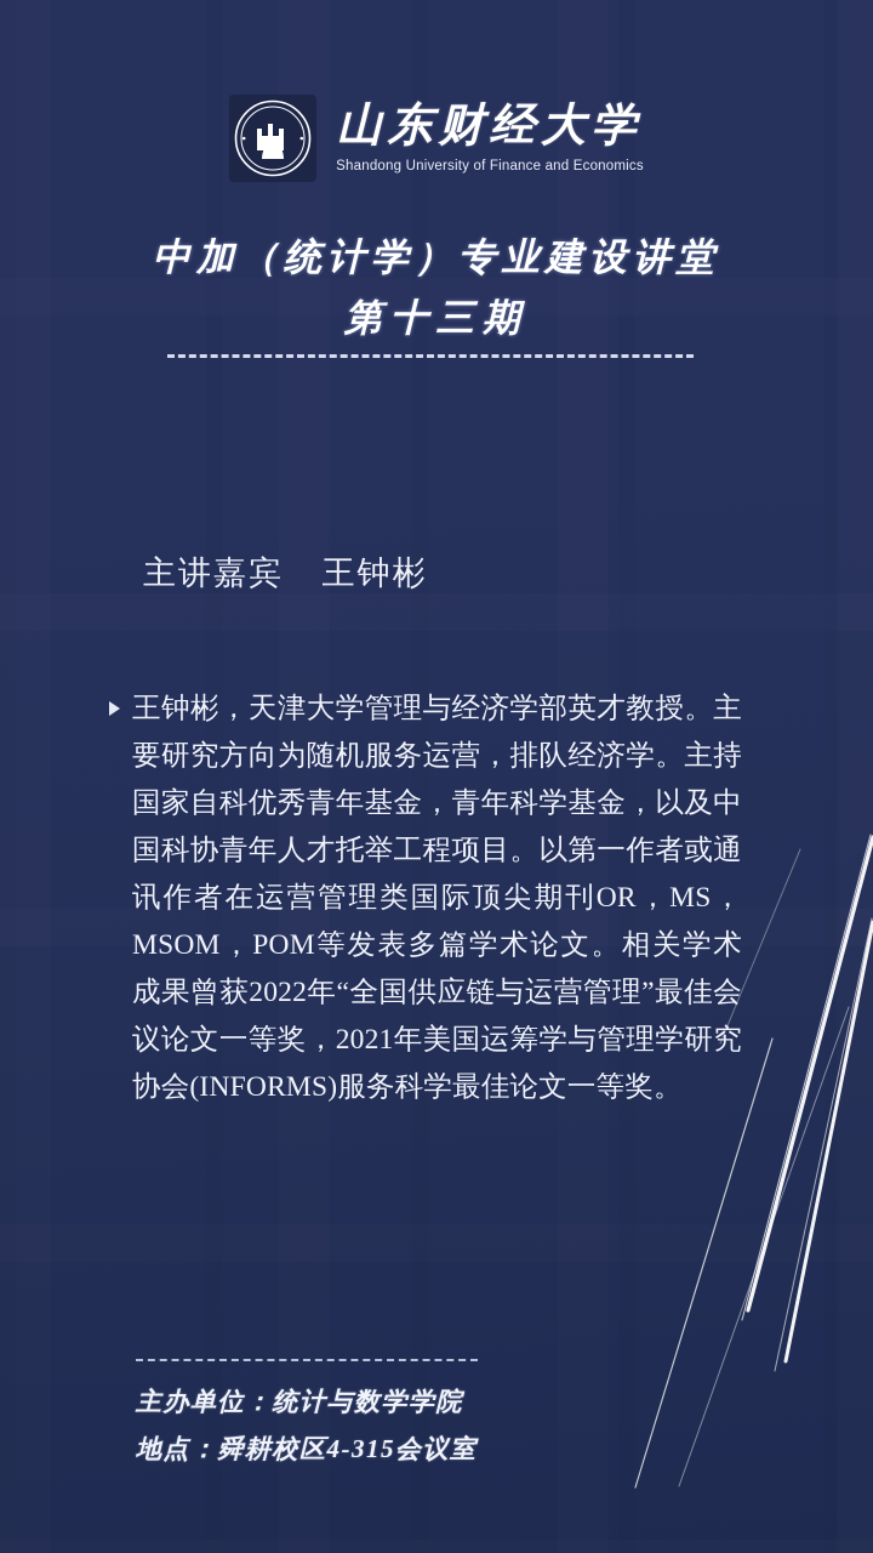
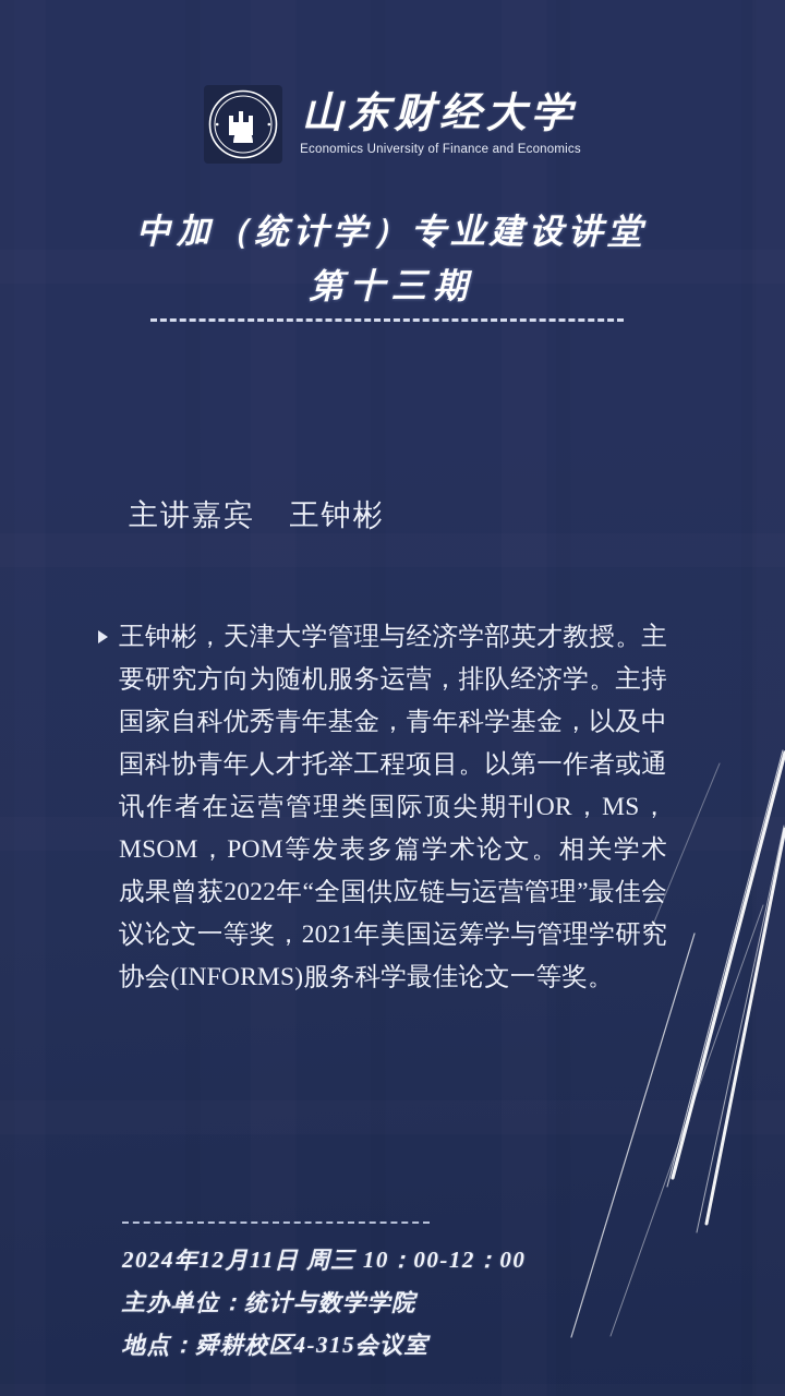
  山东财经大学
- Shandong University of Finance and Economics
+ Economics University of Finance and Economics
  中加（统计学）专业建设讲堂
  第十三期
  主讲嘉宾 王钟彬
  王钟彬，天津大学管理与经济学部英才教授。主要研究方向为随机服务运营，排队经济学。主持国家自科优秀青年基金，青年科学基金，以及中国科协青年人才托举工程项目。以第一作者或通讯作者在运营管理类国际顶尖期刊OR，MS，MSOM，POM等发表多篇学术论文。相关学术成果曾获2022年“全国供应链与运营管理”最佳会议论文一等奖，2021年美国运筹学与管理学研究协会(INFORMS)服务科学最佳论文一等奖。
+ 2024年12月11日 周三 10：00-12：00
  主办单位：统计与数学学院
  地点：舜耕校区4-315会议室
